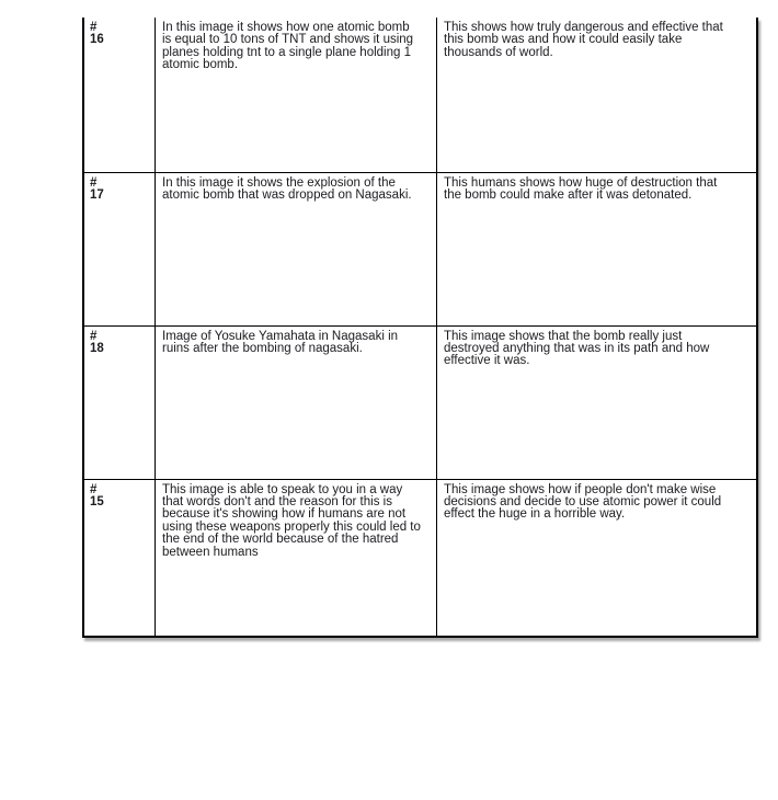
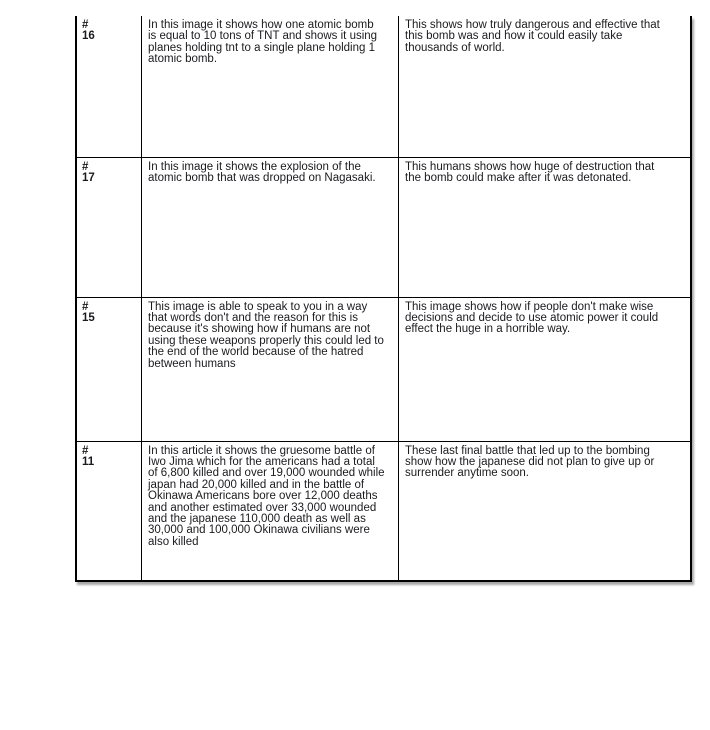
  # 16	In this image it shows how one atomic bomb is equal to 10 tons of TNT and shows it using planes holding tnt to a single plane holding 1 atomic bomb.	This shows how truly dangerous and effective that this bomb was and how it could easily take thousands of world.
  # 17	In this image it shows the explosion of the atomic bomb that was dropped on Nagasaki.	This humans shows how huge of destruction that the bomb could make after it was detonated.
- # 18	Image of Yosuke Yamahata in Nagasaki in ruins after the bombing of nagasaki.	This image shows that the bomb really just destroyed anything that was in its path and how effective it was.
  # 15	This image is able to speak to you in a way that words don't and the reason for this is because it's showing how if humans are not using these weapons properly this could led to the end of the world because of the hatred between humans	This image shows how if people don't make wise decisions and decide to use atomic power it could effect the huge in a horrible way.
+ # 11	In this article it shows the gruesome battle of Iwo Jima which for the americans had a total of 6,800 killed and over 19,000 wounded while japan had 20,000 killed and in the battle of Okinawa Americans bore over 12,000 deaths and another estimated over 33,000 wounded and the japanese 110,000 death as well as 30,000 and 100,000 Okinawa civilians were also killed	These last final battle that led up to the bombing show how the japanese did not plan to give up or surrender anytime soon.
